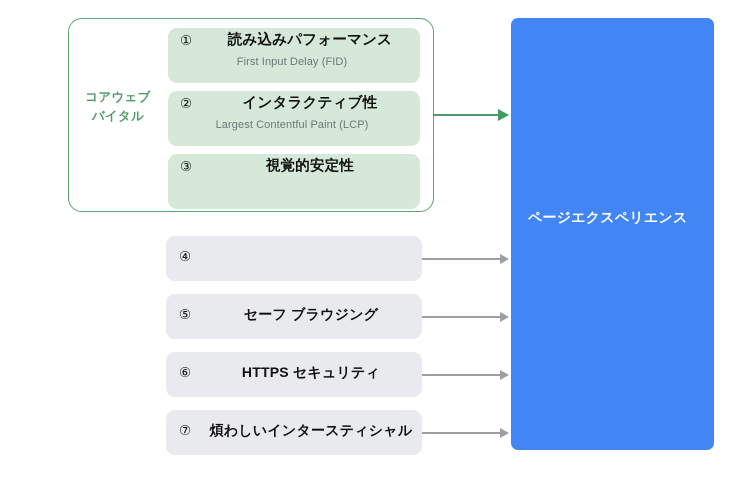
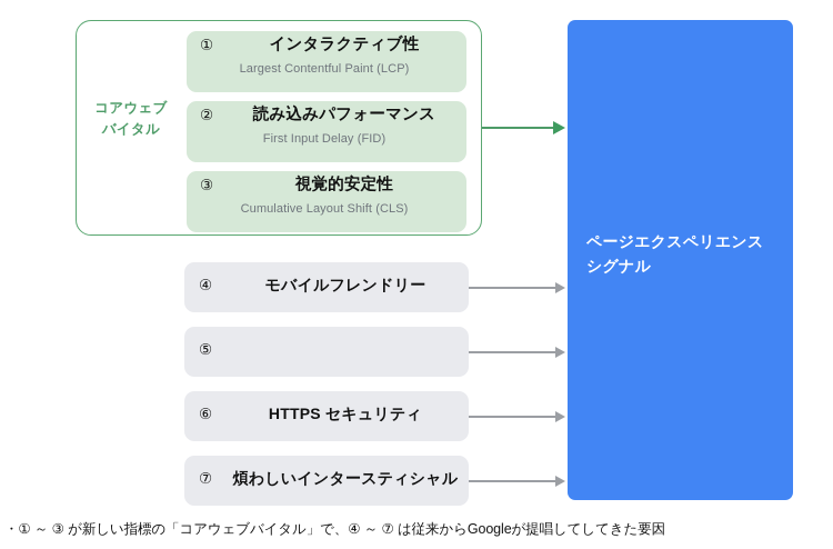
  コアウェブ
  バイタル
  ①
- 読み込みパフォーマンス
+ インタラクティブ性
- First Input Delay (FID)
+ Largest Contentful Paint (LCP)
  ②
- インタラクティブ性
+ 読み込みパフォーマンス
- Largest Contentful Paint (LCP)
+ First Input Delay (FID)
  ③
  視覚的安定性
+ Cumulative Layout Shift (CLS)
  ④
+ モバイルフレンドリー
  ⑤
- セーフ ブラウジング
  ⑥
  HTTPS セキュリティ
  ⑦
  煩わしいインタースティシャル
  ページエクスペリエンス
+ シグナル
+ ・① ～ ③ が新しい指標の「コアウェブバイタル」で、④ ～ ⑦ は従来からGoogleが提唱してしてきた要因
